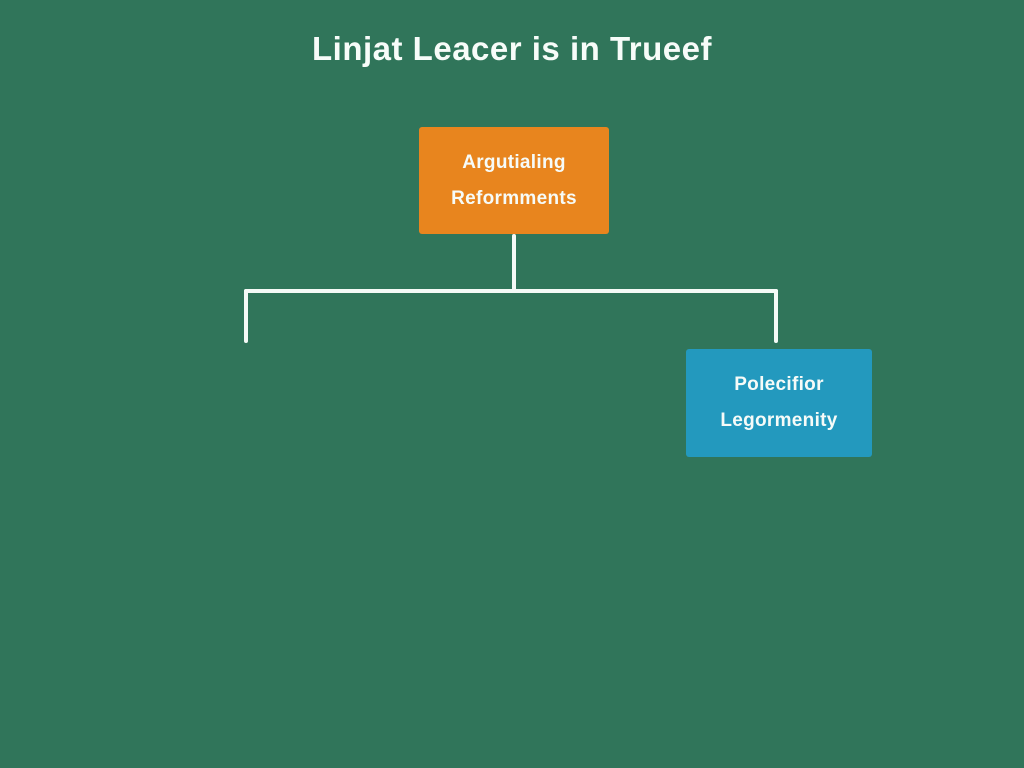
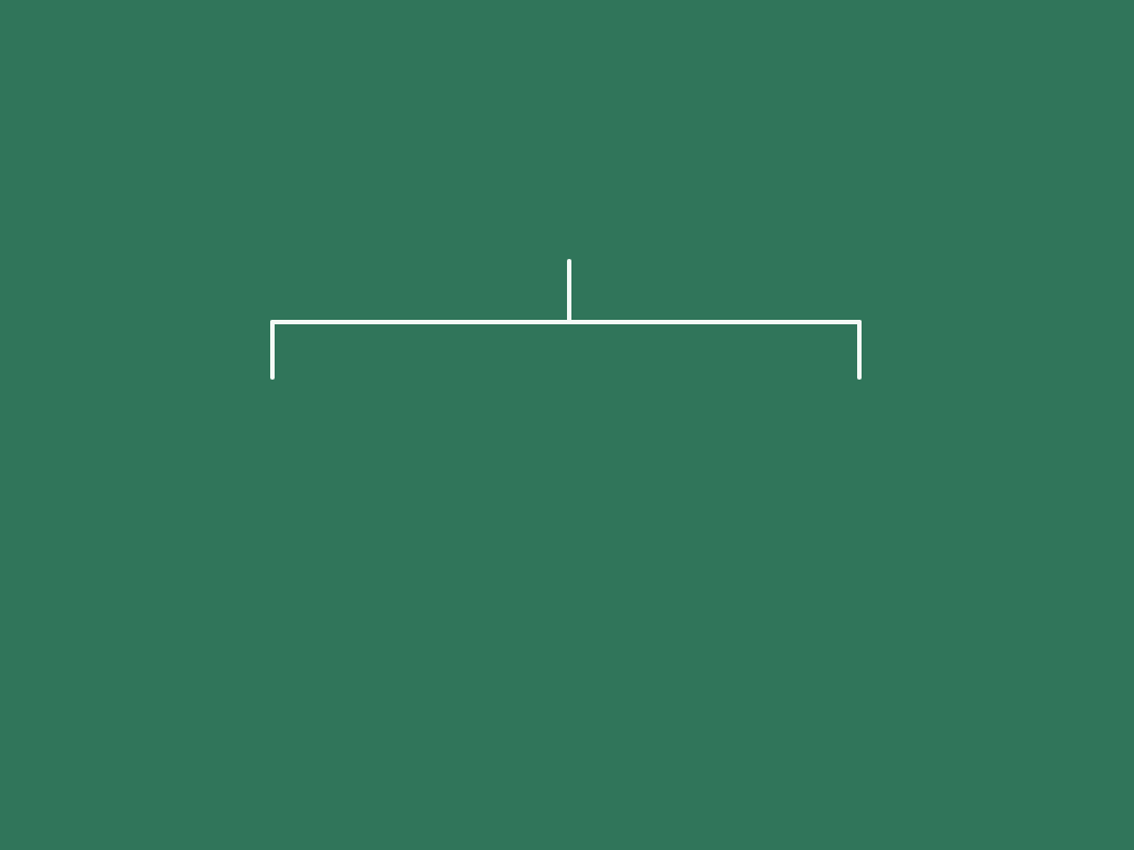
- Linjat Leacer is in Trueef
- Argutialing
- Reformments
- Polecifior
- Legormenity
